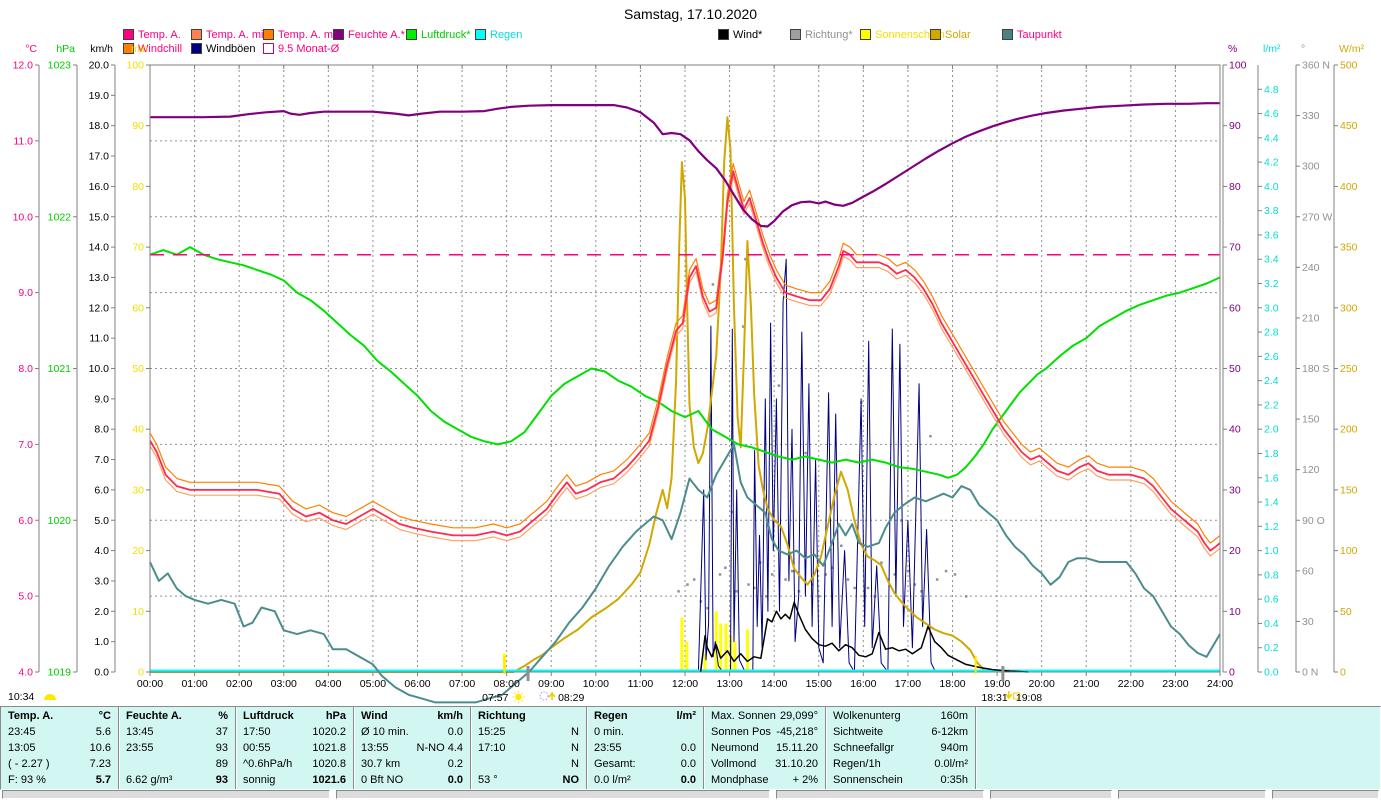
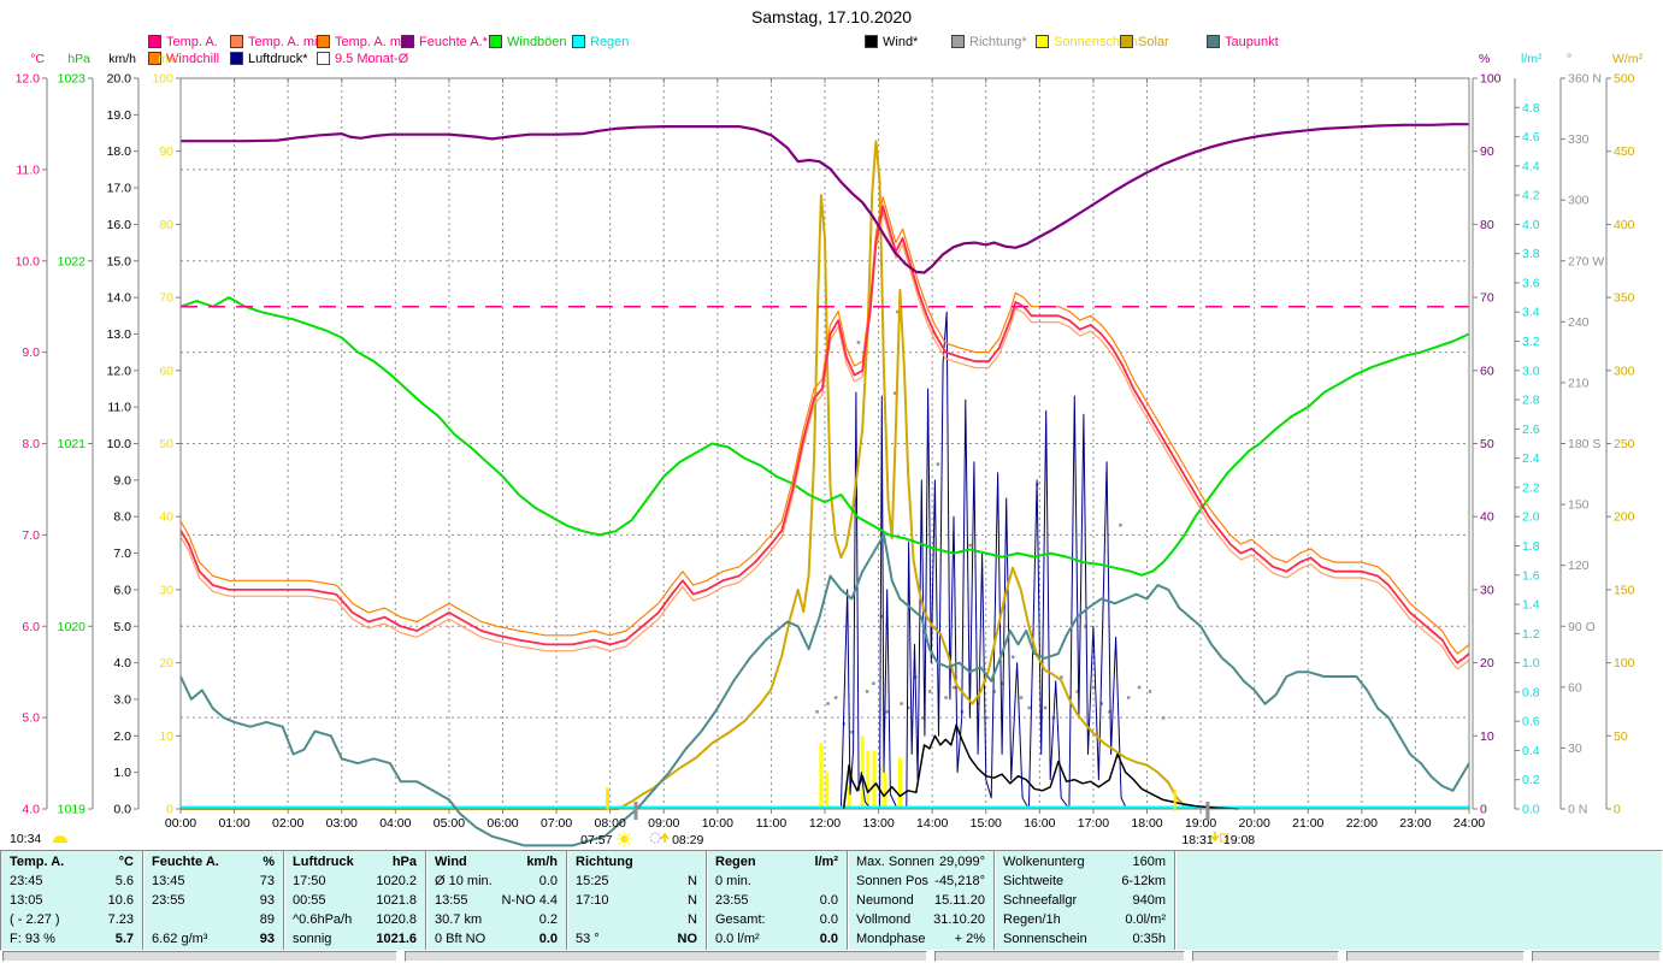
  Samstag, 17.10.2020
  Temp. A.
  Temp. A. m
  Temp. A. m
  Feuchte A.*
- Luftdruck*
+ Windböen
  Regen
  Wind*
  Richtung*
  Sonnenschn
  Solar
  Taupunkt
  Windchill
- Windböen
+ Luftdruck*
  9.5 Monat-Ø
  4.0
  5.0
  6.0
  7.0
  8.0
  9.0
  10.0
  11.0
  12.0
  °C
  1019
  1020
  1021
  1022
  1023
  hPa
  0.0
  1.0
  2.0
  3.0
  4.0
  5.0
  6.0
  7.0
  8.0
  9.0
  10.0
  11.0
  12.0
  13.0
  14.0
  15.0
  16.0
  17.0
  18.0
  19.0
  20.0
  km/h
  0
  10
  20
  30
  40
  50
  60
  70
  80
  90
  100
  min
  0
  10
  20
  30
  40
  50
  60
  70
  80
  90
  100
  %
  0.0
  0.2
  0.4
  0.6
  0.8
  1.0
  1.2
  1.4
  1.6
  1.8
  2.0
  2.2
  2.4
  2.6
  2.8
  3.0
  3.2
  3.4
  3.6
  3.8
  4.0
  4.2
  4.4
  4.6
  4.8
  l/m²
  0 N
  30
  60
  90 O
  120
  150
  180 S
  210
  240
  270 W
  300
  330
  360 N
  °
  0
  50
  100
  150
  200
  250
  300
  350
  400
  450
  500
  W/m²
  00:00
  01:00
  02:00
  03:00
  04:00
  05:00
  06:00
  07:00
  08:00
  09:00
  10:00
  11:00
  12:00
  13:00
  14:00
  15:00
  16:00
  17:00
  18:00
  19:00
  20:00
  21:00
  22:00
  23:00
  24:00
  07:57
  08:29
  18:31
  19:08
  10:34
  Temp. A.
  °C
  23:45
  5.6
  13:05
  10.6
  ( - 2.27 )
  7.23
  F: 93 %
  5.7
  Feuchte A.
  %
  13:45
- 37
+ 73
  23:55
  93
  89
  6.62 g/m³
  93
  Luftdruck
  hPa
  17:50
  1020.2
  00:55
  1021.8
  ^0.6hPa/h
  1020.8
  sonnig
  1021.6
  Wind
  km/h
  Ø 10 min.
  0.0
  13:55
  N-NO 4.4
  30.7 km
  0.2
  0 Bft NO
  0.0
  Richtung
  15:25
  N
  17:10
  N
  N
  53 °
  NO
  Regen
  l/m²
  0 min.
  23:55
  0.0
  Gesamt:
  0.0
  0.0 l/m²
  0.0
  Max. Sonnen
  29,099°
  Sonnen Pos
  -45,218°
  Neumond
  15.11.20
  Vollmond
  31.10.20
  Mondphase
  + 2%
  Wolkenunterg
  160m
  Sichtweite
  6-12km
  Schneefallgr
  940m
  Regen/1h
  0.0l/m²
  Sonnenschein
  0:35h
